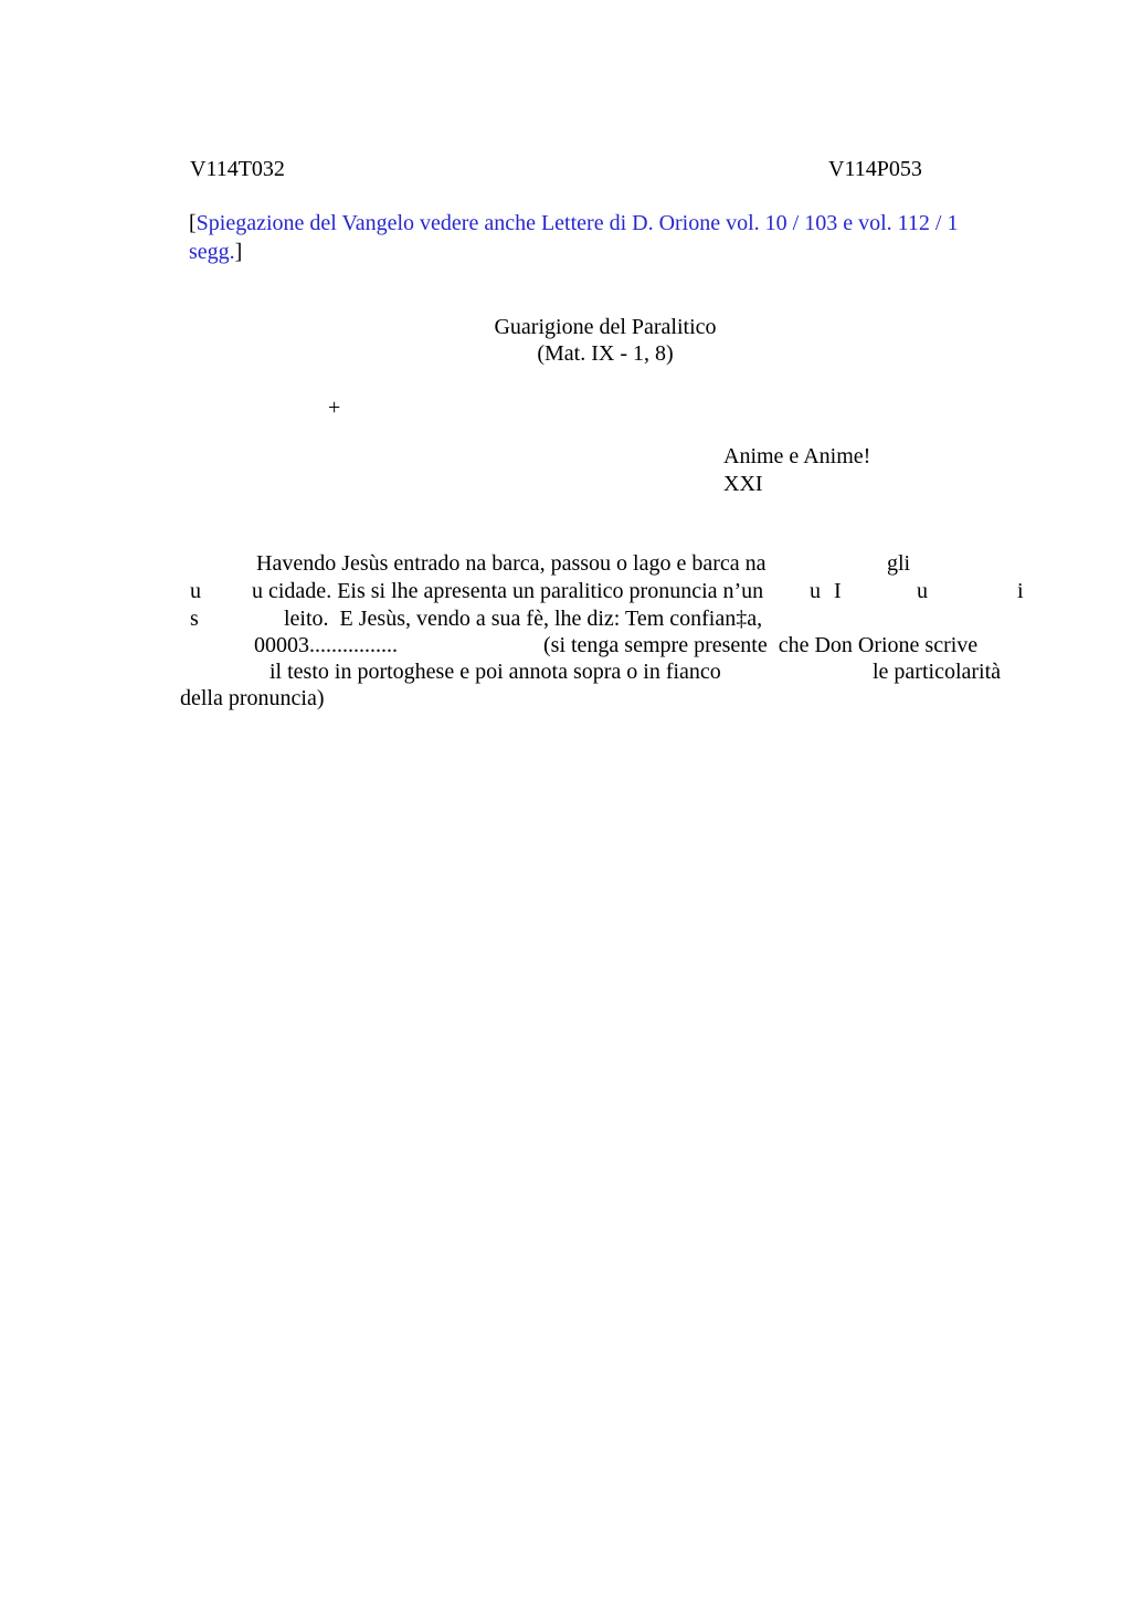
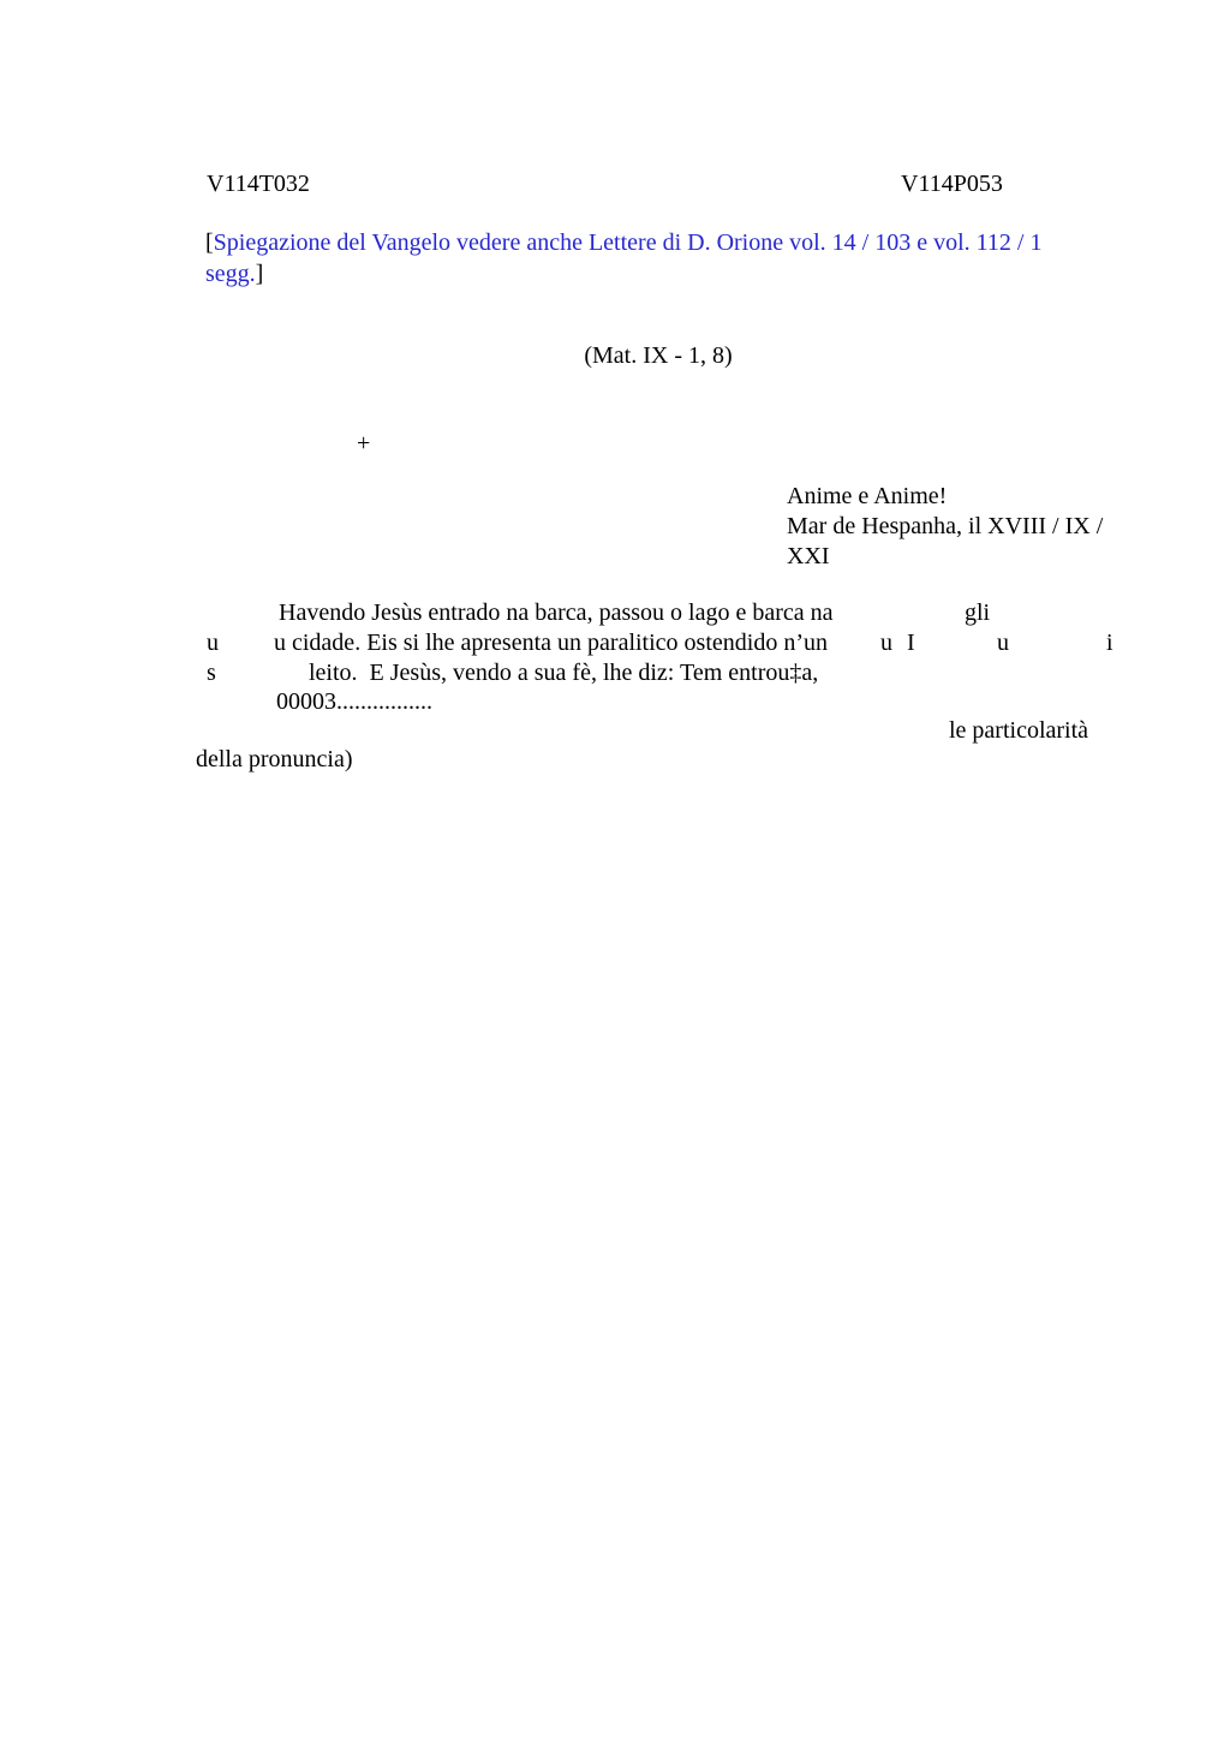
  V114T032
  V114P053
- [Spiegazione del Vangelo vedere anche Lettere di D. Orione vol. 10 / 103 e vol. 112 / 1
+ [Spiegazione del Vangelo vedere anche Lettere di D. Orione vol. 14 / 103 e vol. 112 / 1
  segg.]
- Guarigione del Paralitico
  (Mat. IX - 1, 8)
  +
  Anime e Anime!
+ Mar de Hespanha, il XVIII / IX /
  XXI
  Havendo Jesùs entrado na barca, passou o lago e barca na
  gli
  u
- u cidade. Eis si lhe apresenta un paralitico pronuncia n’un
+ u cidade. Eis si lhe apresenta un paralitico ostendido n’un
  u
  I
  u
  i
  s
- leito. E Jesùs, vendo a sua fè, lhe diz: Tem confian‡a,
+ leito. E Jesùs, vendo a sua fè, lhe diz: Tem entrou‡a,
  00003................
- (si tenga sempre presente che Don Orione scrive
- il testo in portoghese e poi annota sopra o in fianco
  le particolarità
  della pronuncia)
